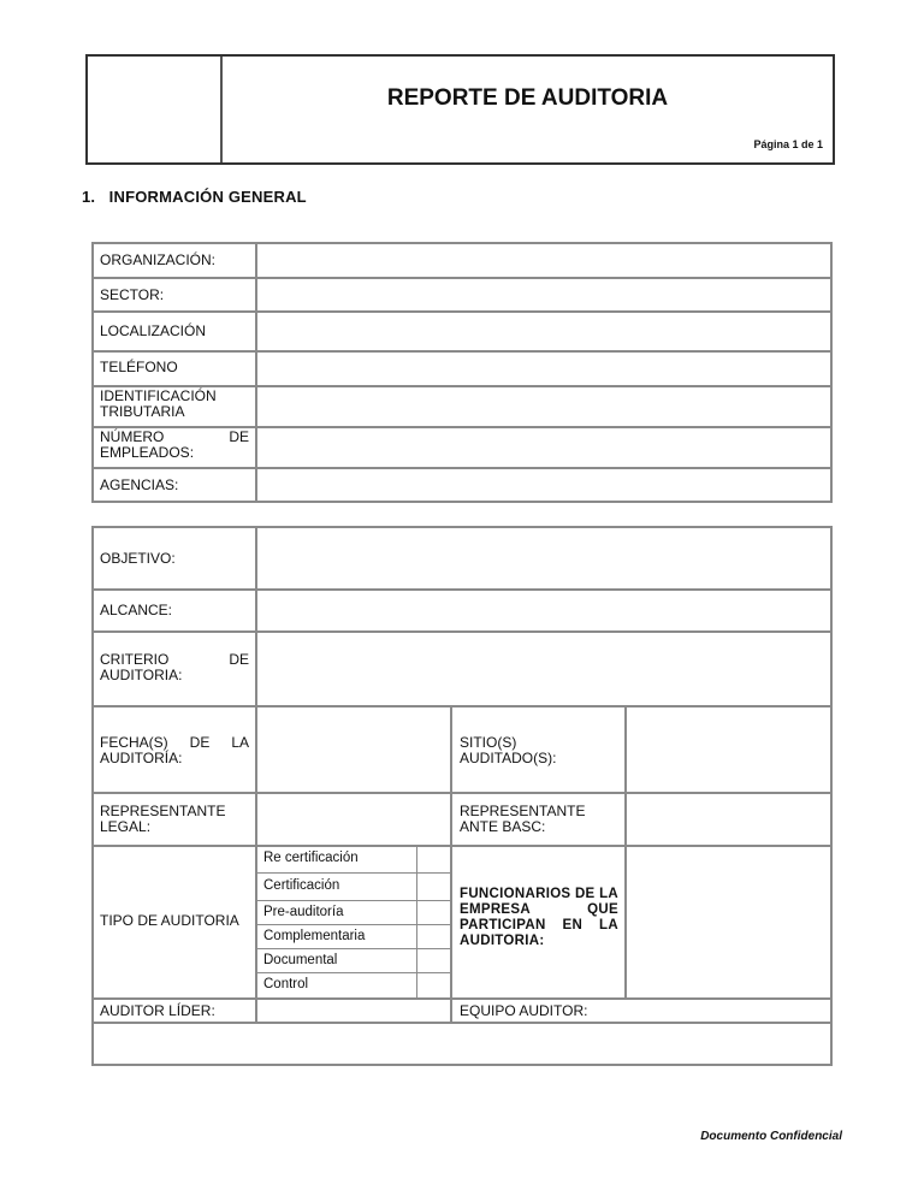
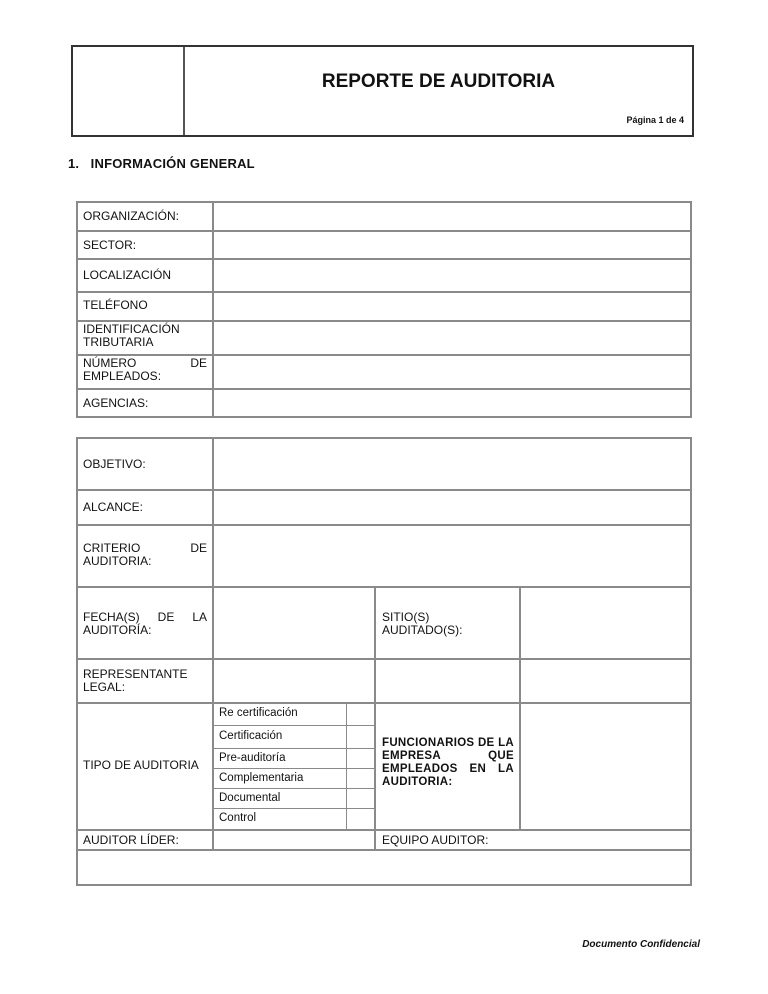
  REPORTE DE AUDITORIA
- Página 1 de 1
+ Página 1 de 4
  1. INFORMACIÓN GENERAL
  ORGANIZACIÓN:
  SECTOR:
  LOCALIZACIÓN
  TELÉFONO
  IDENTIFICACIÓN TRIBUTARIA
  NÚMERO DE EMPLEADOS:
  AGENCIAS:
  OBJETIVO:
  ALCANCE:
  CRITERIO DE AUDITORIA:
  FECHA(S) DE LA AUDITORÍA:
  SITIO(S) AUDITADO(S):
  REPRESENTANTE LEGAL:
- REPRESENTANTE ANTE BASC:
  TIPO DE AUDITORIA
  Re certificación
  Certificación
  Pre-auditoría
  Complementaria
  Documental
  Control
- FUNCIONARIOS DE LA EMPRESA QUE PARTICIPAN EN LA AUDITORIA:
+ FUNCIONARIOS DE LA EMPRESA QUE EMPLEADOS EN LA AUDITORIA:
  AUDITOR LÍDER:
  EQUIPO AUDITOR:
  Documento Confidencial
